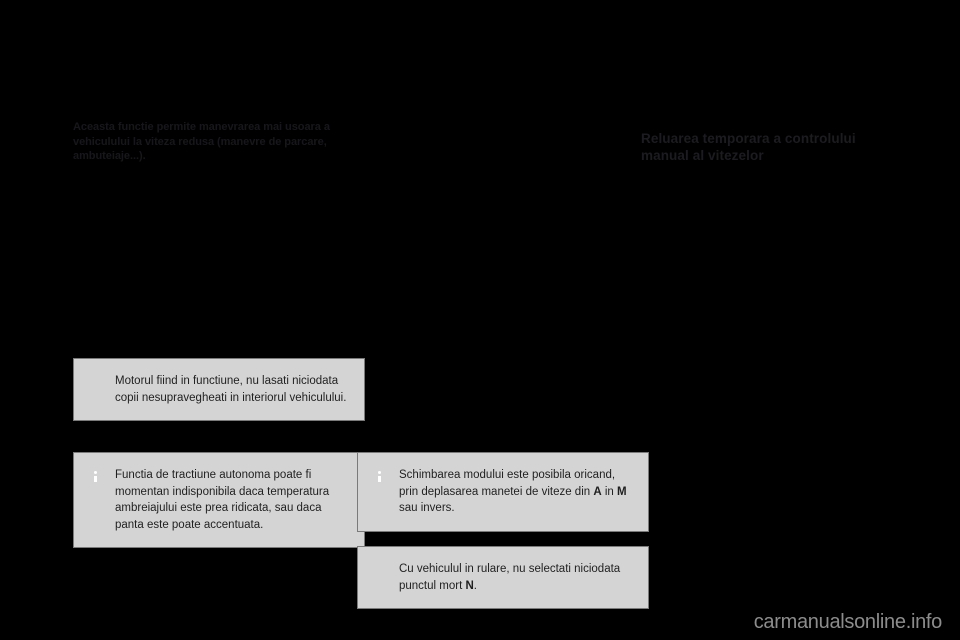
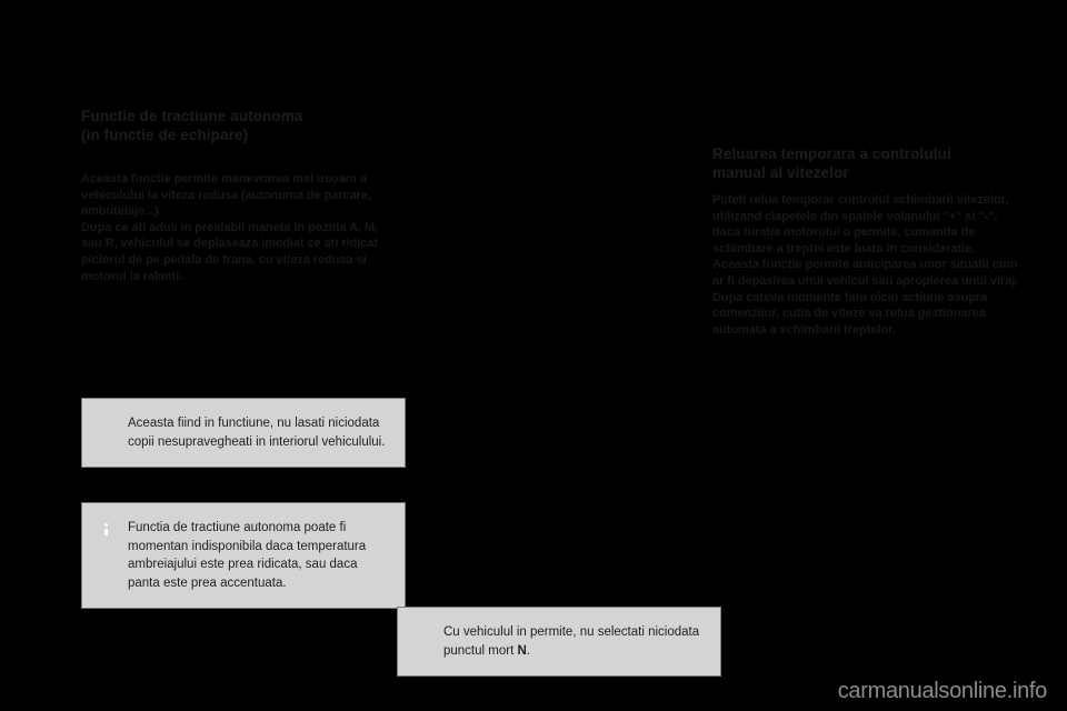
+ Functie de tractiune autonoma
+ (in functie de echipare)
- Aceasta functie permite manevrarea mai usoara a vehiculului la viteza redusa (manevre de parcare, ambuteiaje...).
+ Aceasta functie permite manevrarea mai usoara a vehiculului la viteza redusa (autonoma de parcare, ambuteiaje...).
+ Dupa ce ati adus in prealabil maneta in pozitia A, M, sau R, vehiculul se deplaseaza imediat ce ati ridicat piciorul de pe pedala de frana, cu viteza redusa si motorul la ralanti.
  Reluarea temporara a controlului
  manual al vitezelor
+ Puteti relua temporar controlul schimbarii vitezelor, utilizand clapetele din spatele volanului "+" si "-", daca turatia motorului o permite, comanda de schimbare a treptei este luata in consideratie.
+ Aceasta functie permite anticiparea unor situatii cum ar fi depasirea unui vehicul sau apropierea unui viraj.
+ Dupa cateva momente fara nicio actiune asupra comenzilor, cutia de viteze va relua gestionarea automata a schimbarii treptelor.
- Motorul fiind in functiune, nu lasati niciodata copii nesupravegheati in interiorul vehiculului.
+ Aceasta fiind in functiune, nu lasati niciodata copii nesupravegheati in interiorul vehiculului.
- Functia de tractiune autonoma poate fi momentan indisponibila daca temperatura ambreiajului este prea ridicata, sau daca panta este poate accentuata.
+ Functia de tractiune autonoma poate fi momentan indisponibila daca temperatura ambreiajului este prea ridicata, sau daca panta este prea accentuata.
- Schimbarea modului este posibila oricand, prin deplasarea manetei de viteze din A in M sau invers.
- Cu vehiculul in rulare, nu selectati niciodata punctul mort N.
+ Cu vehiculul in permite, nu selectati niciodata punctul mort N.
  carmanualsonline.info
